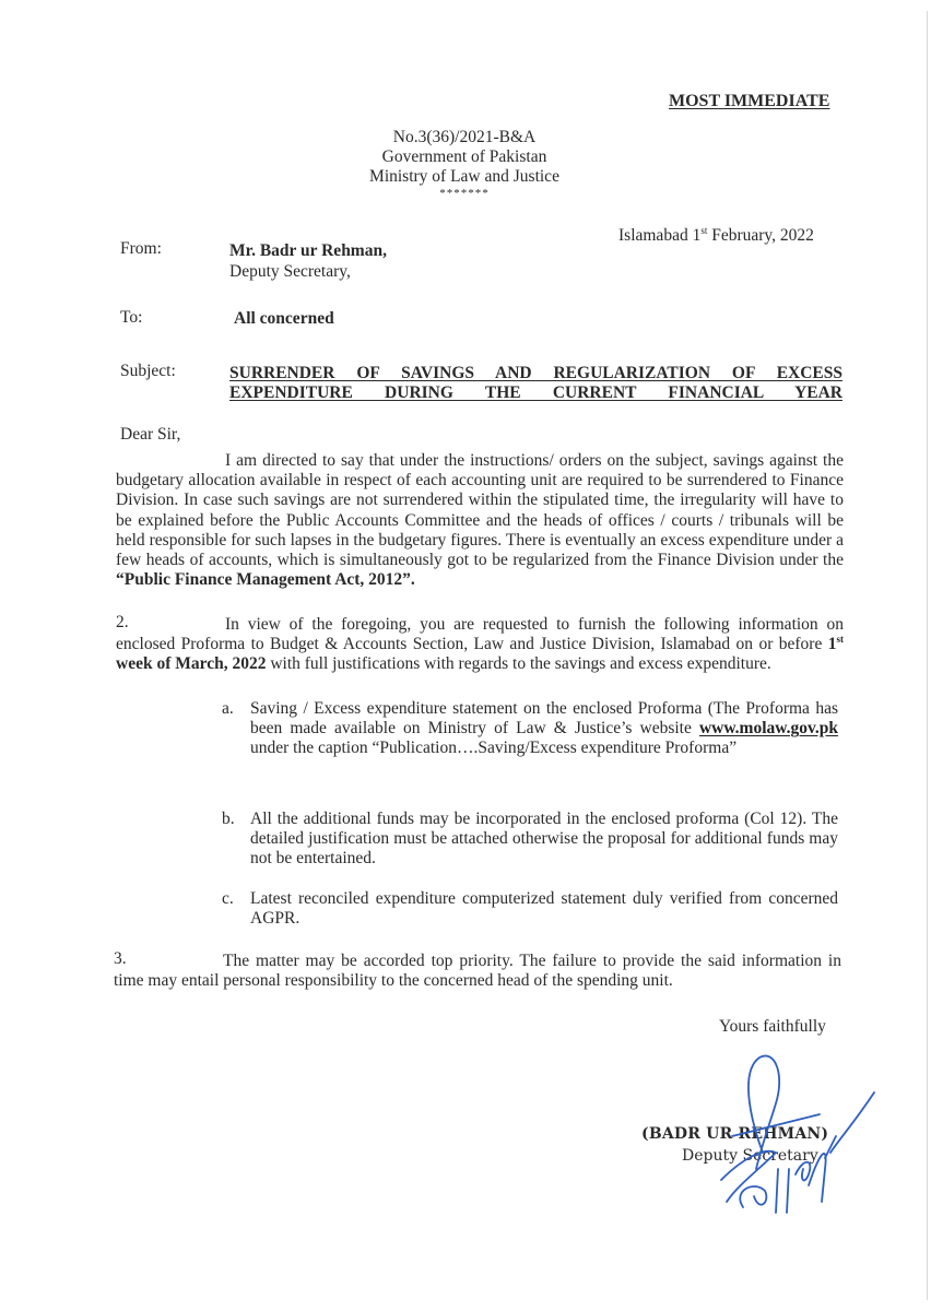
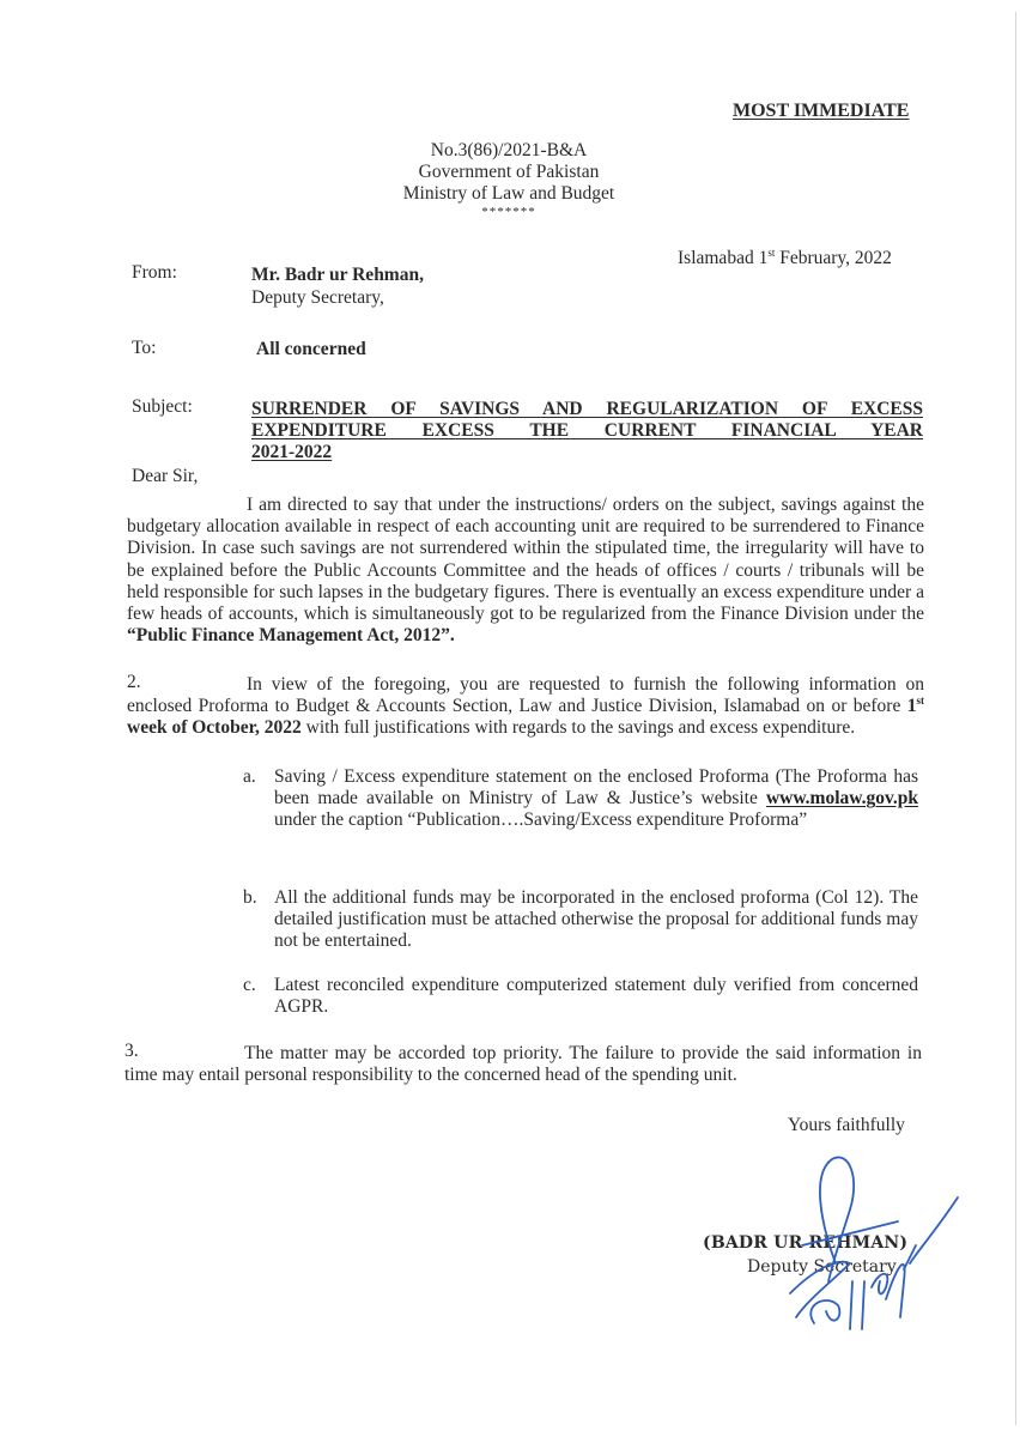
  MOST IMMEDIATE
- No.3(36)/2021-B&A
+ No.3(86)/2021-B&A
  Government of Pakistan
- Ministry of Law and Justice
+ Ministry of Law and Budget
  *******
  Islamabad 1st February, 2022
  From:
  Mr. Badr ur Rehman,
  Deputy Secretary,
  To:
  All concerned
  Subject:
  SURRENDER OF SAVINGS AND REGULARIZATION OF EXCESS
- EXPENDITURE DURING THE CURRENT FINANCIAL YEAR
+ EXPENDITURE EXCESS THE CURRENT FINANCIAL YEAR
+ 2021-2022
  Dear Sir,
  I am directed to say that under the instructions/ orders on the subject, savings against the budgetary allocation available in respect of each accounting unit are required to be surrendered to Finance Division. In case such savings are not surrendered within the stipulated time, the irregularity will have to be explained before the Public Accounts Committee and the heads of offices / courts / tribunals will be held responsible for such lapses in the budgetary figures. There is eventually an excess expenditure under a few heads of accounts, which is simultaneously got to be regularized from the Finance Division under the “Public Finance Management Act, 2012”.
  2.
- In view of the foregoing, you are requested to furnish the following information on enclosed Proforma to Budget & Accounts Section, Law and Justice Division, Islamabad on or before 1st week of March, 2022 with full justifications with regards to the savings and excess expenditure.
+ In view of the foregoing, you are requested to furnish the following information on enclosed Proforma to Budget & Accounts Section, Law and Justice Division, Islamabad on or before 1st week of October, 2022 with full justifications with regards to the savings and excess expenditure.
  a.
  Saving / Excess expenditure statement on the enclosed Proforma (The Proforma has been made available on Ministry of Law & Justice’s website www.molaw.gov.pk under the caption “Publication….Saving/Excess expenditure Proforma”
  b.
  All the additional funds may be incorporated in the enclosed proforma (Col 12). The detailed justification must be attached otherwise the proposal for additional funds may not be entertained.
  c.
  Latest reconciled expenditure computerized statement duly verified from concerned AGPR.
  3.
  The matter may be accorded top priority. The failure to provide the said information in time may entail personal responsibility to the concerned head of the spending unit.
  Yours faithfully
  (BADR URHMAN)
  Deputy Secretary
